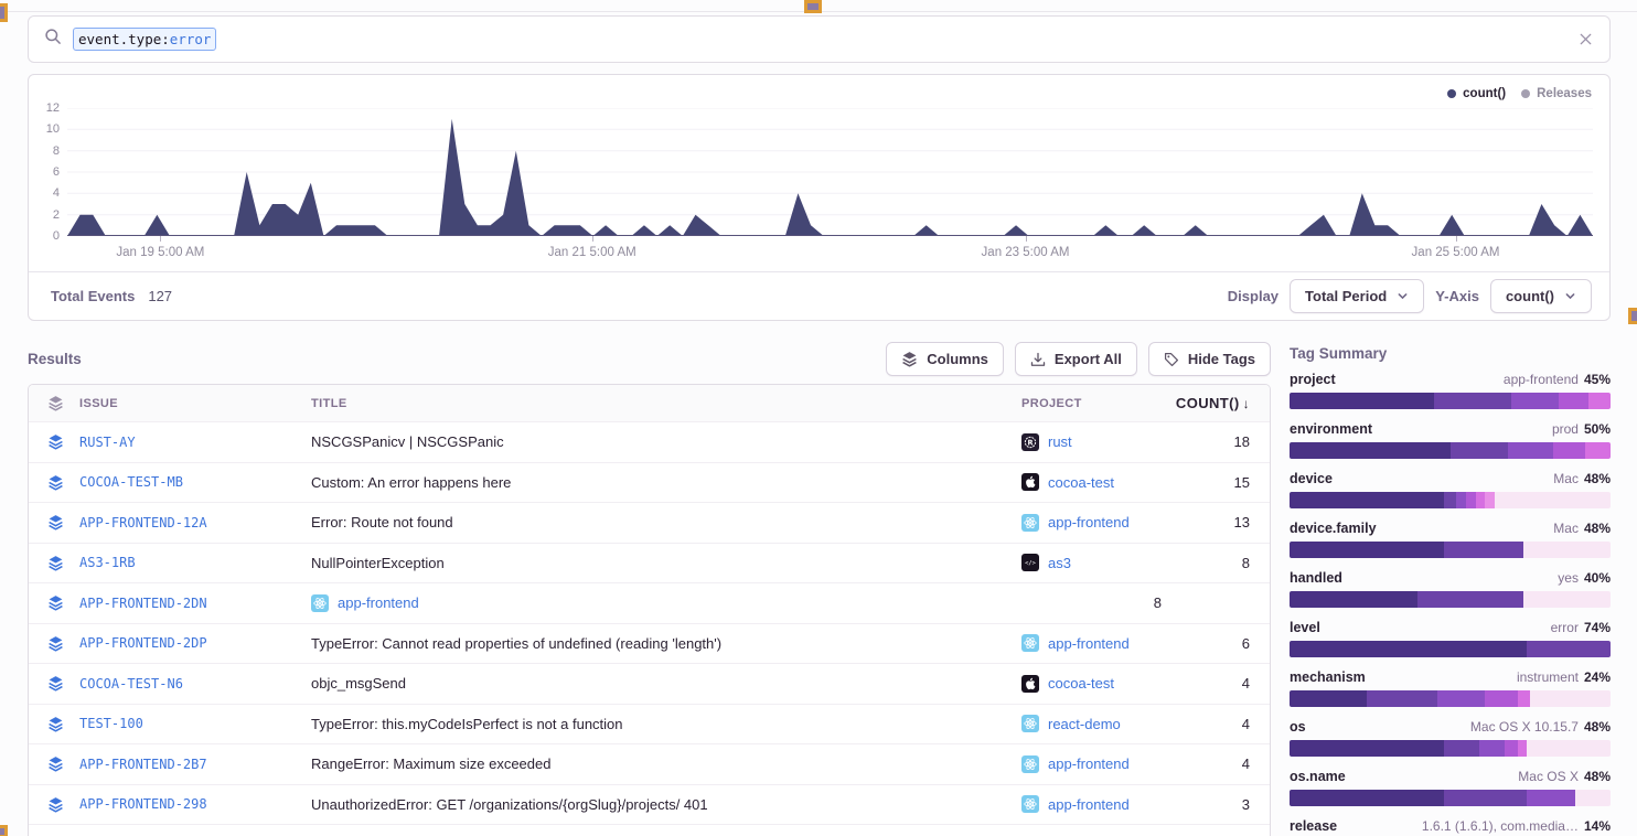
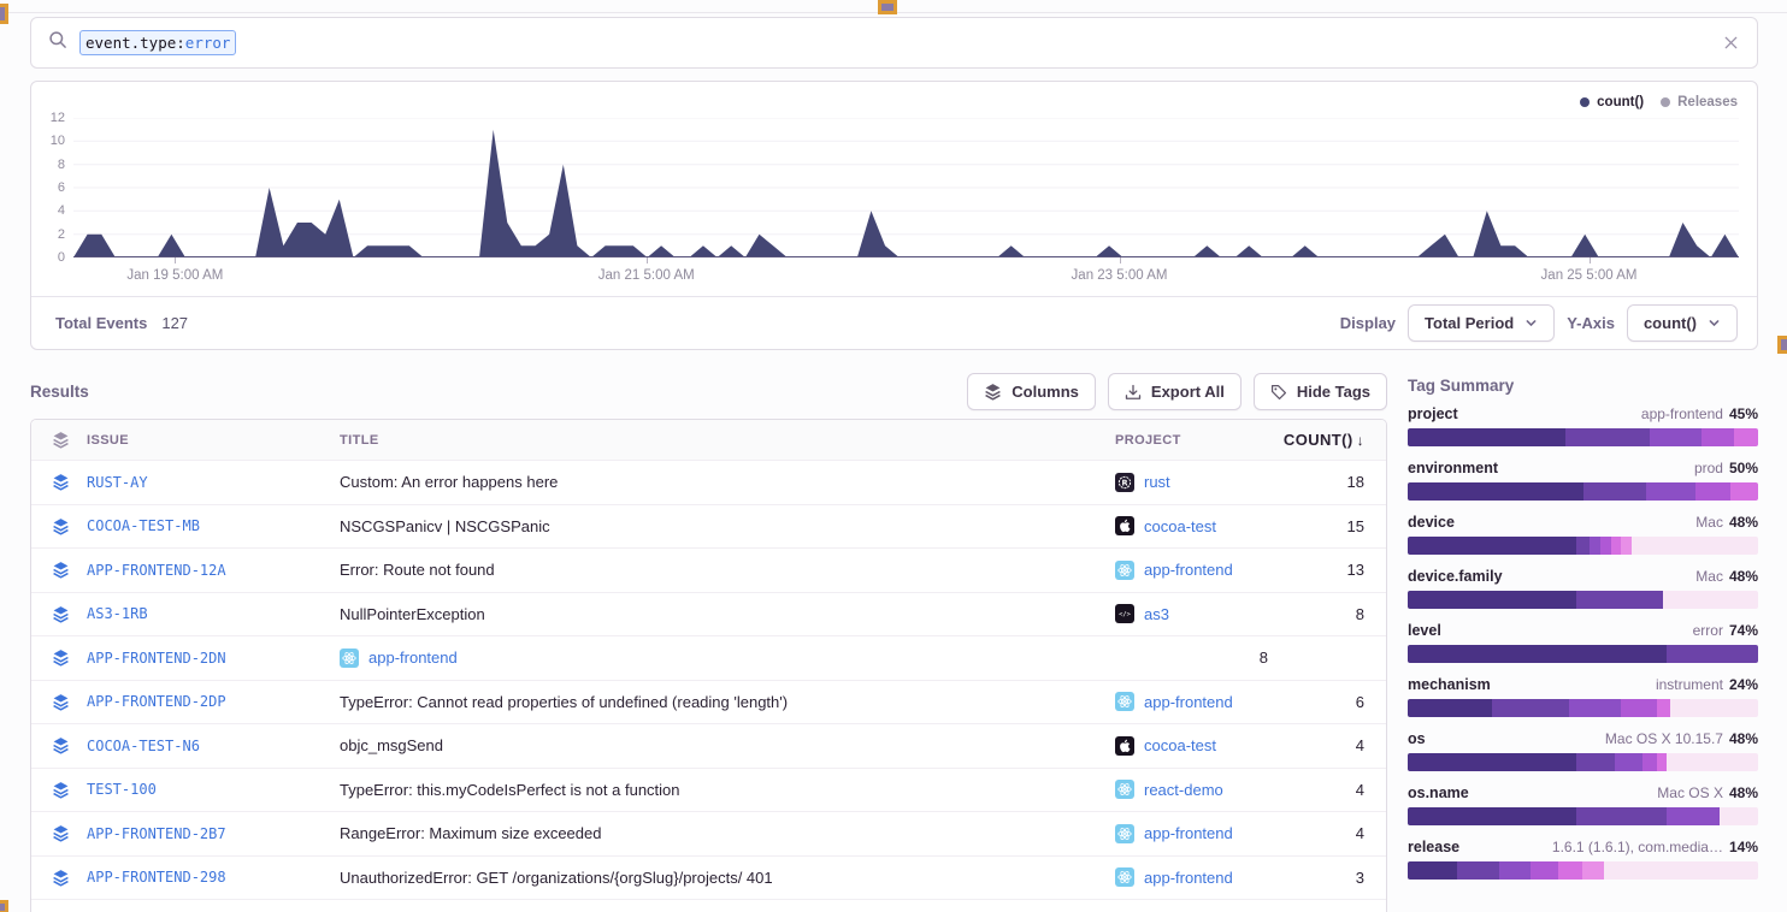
  event.type:error
  count()
  Releases
  0
  2
  4
  6
  8
  10
  12
  Jan 19 5:00 AM
  Jan 21 5:00 AM
  Jan 23 5:00 AM
  Jan 25 5:00 AM
  Total Events
  127
  Display
  Total Period
  Y-Axis
  count()
  Results
  Columns
  Export All
  Hide Tags
  ISSUE
  TITLE
  PROJECT
  COUNT()
  ↓
  RUST-AY
- NSCGSPanicv | NSCGSPanic
+ Custom: An error happens here
  R
  rust
  18
  COCOA-TEST-MB
- Custom: An error happens here
+ NSCGSPanicv | NSCGSPanic
  cocoa-test
  15
  APP-FRONTEND-12A
  Error: Route not found
  app-frontend
  13
  AS3-1RB
  NullPointerException
  as3
  8
  APP-FRONTEND-2DN
  app-frontend
  8
  APP-FRONTEND-2DP
  TypeError: Cannot read properties of undefined (reading 'length')
  app-frontend
  6
  COCOA-TEST-N6
  objc_msgSend
  cocoa-test
  4
  TEST-100
  TypeError: this.myCodeIsPerfect is not a function
  react-demo
  4
  APP-FRONTEND-2B7
  RangeError: Maximum size exceeded
  app-frontend
  4
  APP-FRONTEND-298
  UnauthorizedError: GET /organizations/{orgSlug}/projects/ 401
  app-frontend
  3
  Tag Summary
  project
  app-frontend
  45%
  environment
  prod
  50%
  device
  Mac
  48%
  device.family
  Mac
  48%
- handled
- yes
- 40%
  level
  error
  74%
  mechanism
  instrument
  24%
  os
  Mac OS X 10.15.7
  48%
  os.name
  Mac OS X
  48%
  release
  1.6.1 (1.6.1), com.media…
  14%
